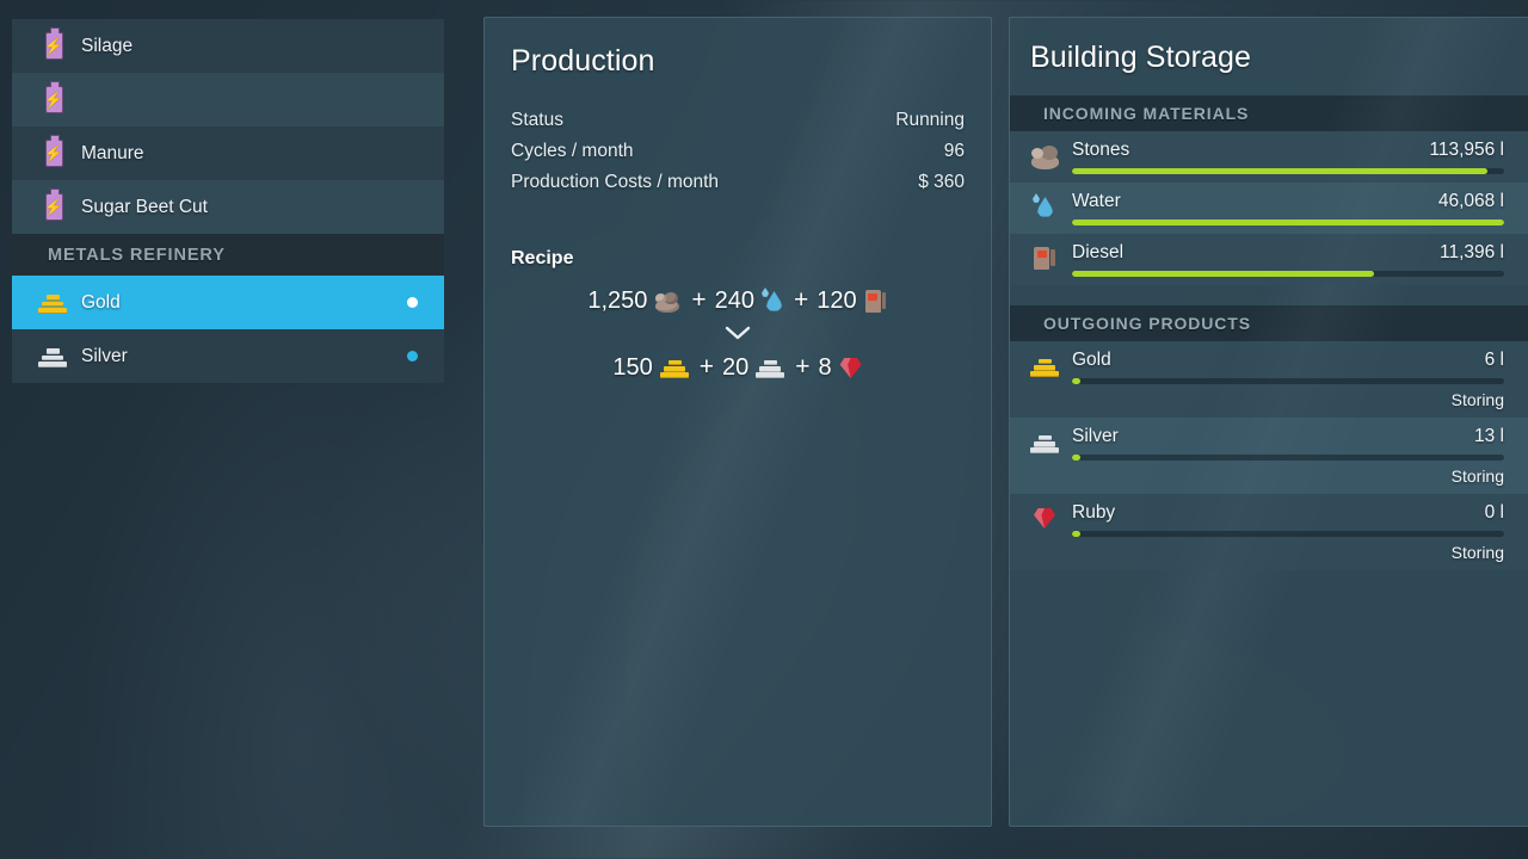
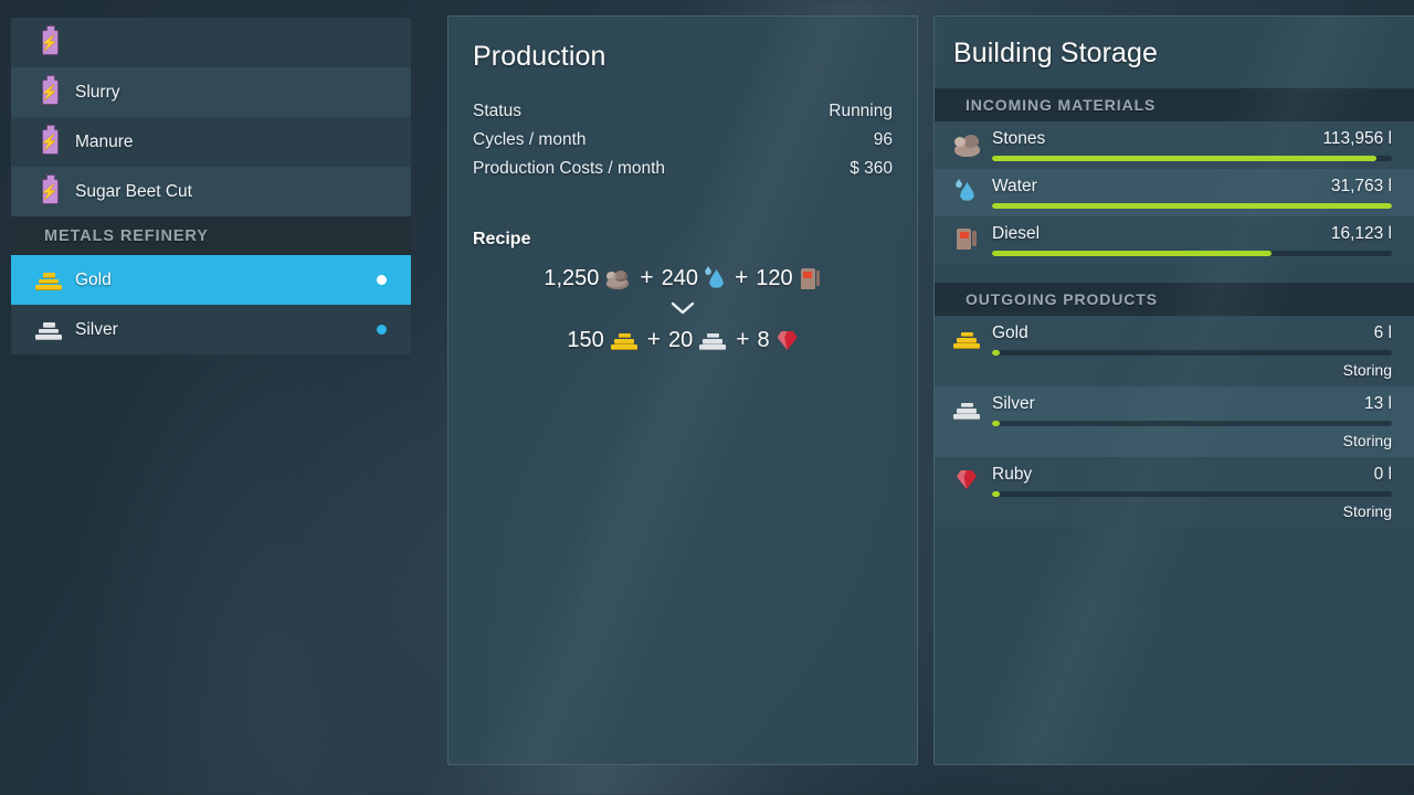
  ⚡
- Silage
  ⚡
+ Slurry
  ⚡
  Manure
  ⚡
  Sugar Beet Cut
  METALS REFINERY
  Gold
  Silver
  Stones
  113,956 l
  Water
- 46,068 l
+ 31,763 l
  Diesel
- 11,396 l
+ 16,123 l
  Gold
  6 l
  Storing
  Silver
  13 l
  Storing
  Ruby
  0 l
  Storing
